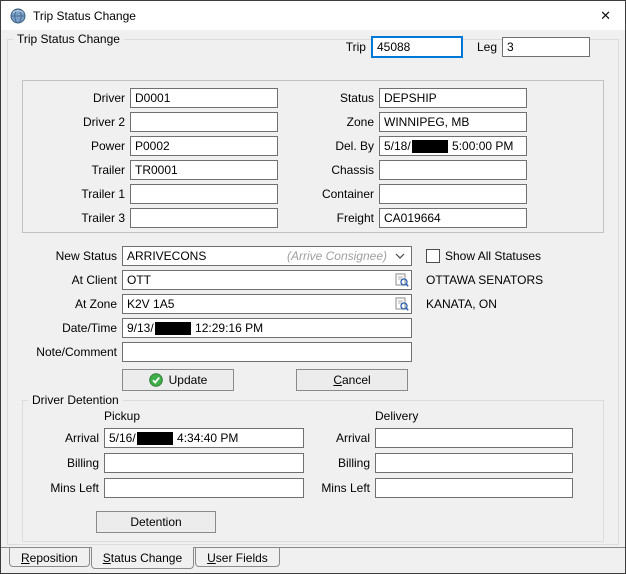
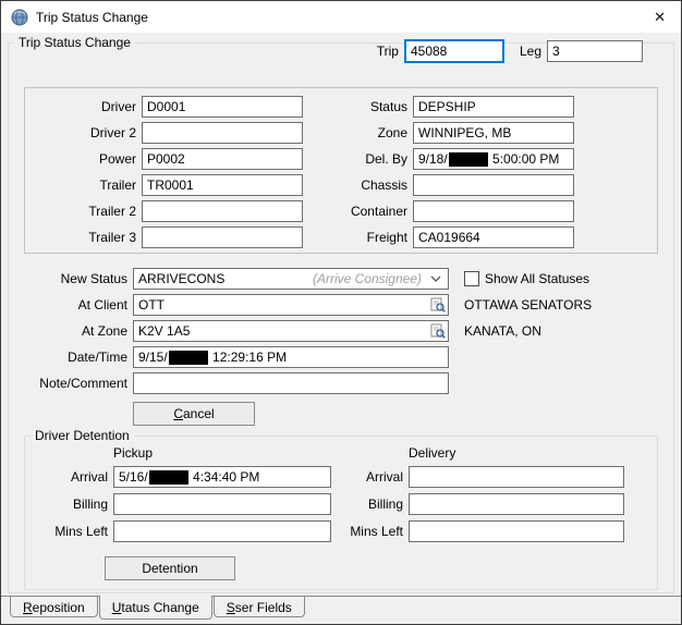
  Trip Status Change
  ✕
  Trip Status Change
  Trip
  45088
  Leg
  3
  Driver
  D0001
  Driver 2
  Power
  P0002
  Trailer
  TR0001
- Trailer 1
+ Trailer 2
  Trailer 3
  Status
  DEPSHIP
  Zone
  WINNIPEG, MB
  Del. By
- 5/18/
+ 9/18/
  5:00:00 PM
  Chassis
  Container
  Freight
  CA019664
  New Status
  ARRIVECONS
  (Arrive Consignee)
  Show All Statuses
  At Client
  OTT
  OTTAWA SENATORS
  At Zone
  K2V 1A5
  KANATA, ON
  Date/Time
- 9/13/
+ 9/15/
  12:29:16 PM
  Note/Comment
- Update
  C
  ancel
  Driver Detention
  Pickup
  Arrival
  5/16/
  4:34:40 PM
  Billing
  Mins Left
  Delivery
  Arrival
  Billing
  Mins Left
  Detention
  R
  eposition
- S
+ U
  tatus Change
- U
+ S
  ser Fields
